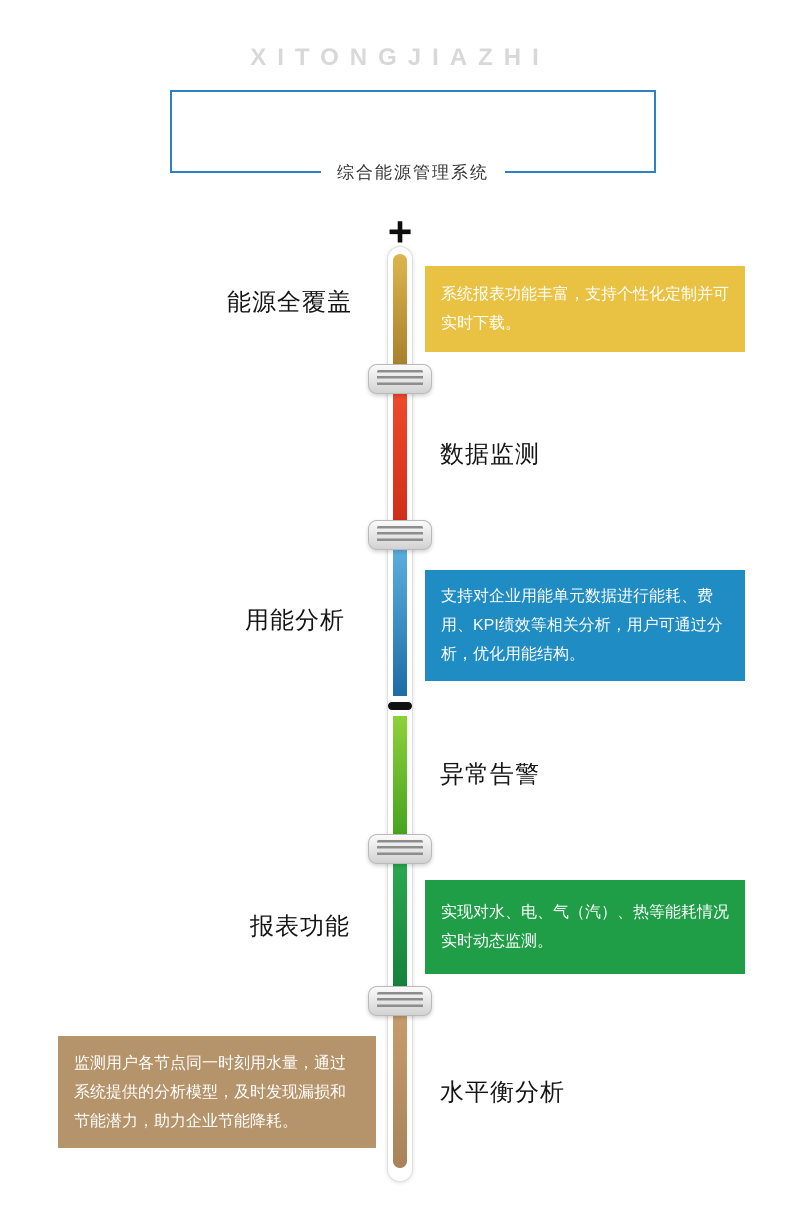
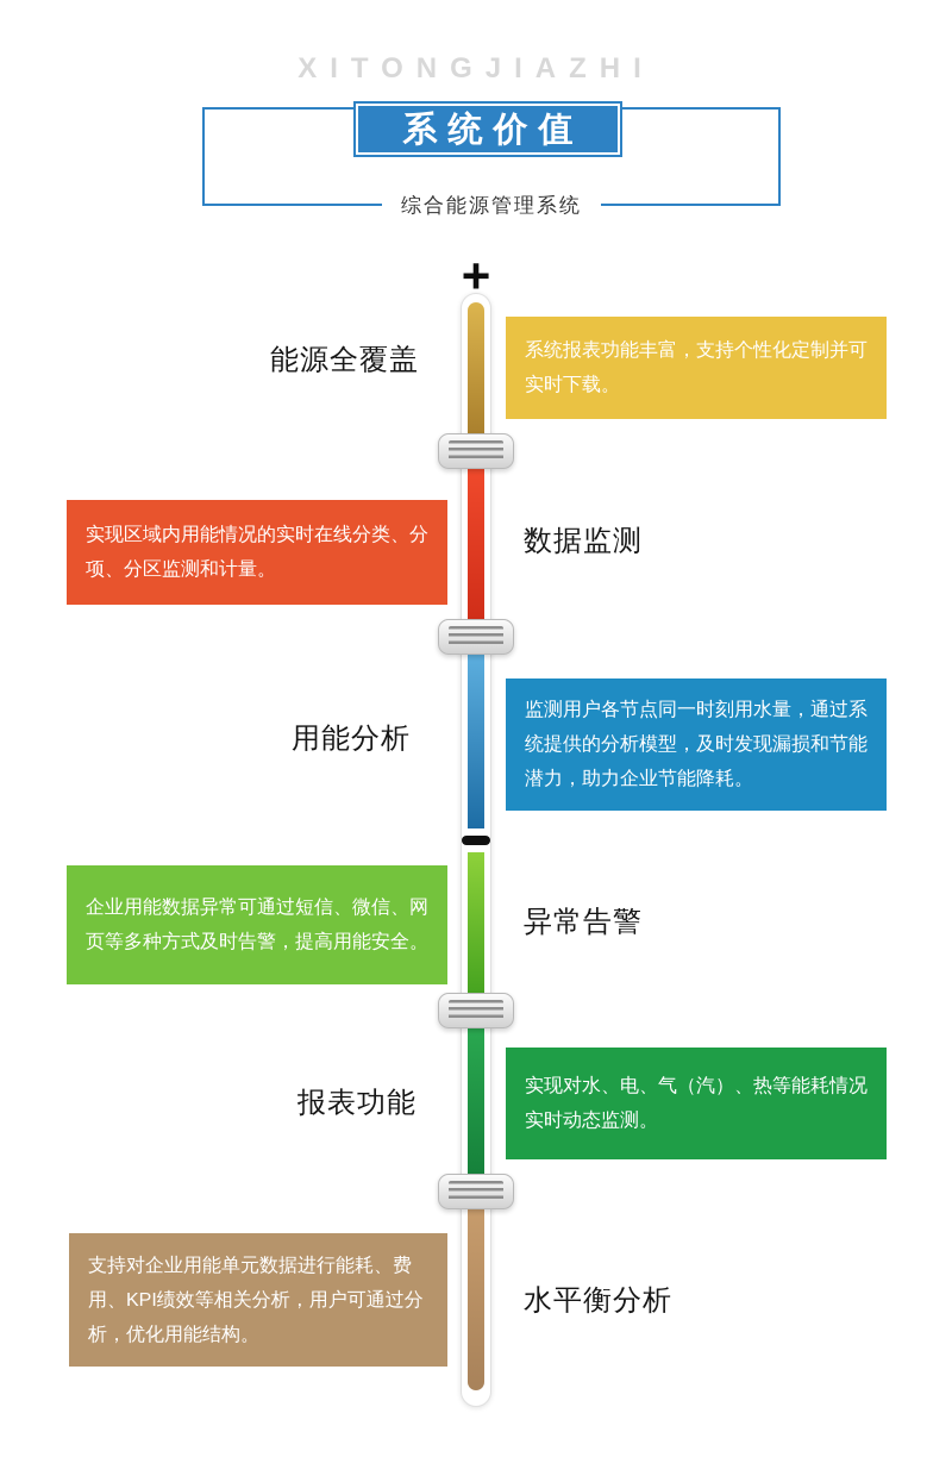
  XITONGJIAZHI
+ 系统价值
  综合能源管理系统
  +
  能源全覆盖
  系统报表功能丰富，支持个性化定制并可实时下载。
+ 实现区域内用能情况的实时在线分类、分项、分区监测和计量。
  数据监测
  用能分析
- 支持对企业用能单元数据进行能耗、费用、KPI绩效等相关分析，用户可通过分析，优化用能结构。
+ 监测用户各节点同一时刻用水量，通过系统提供的分析模型，及时发现漏损和节能潜力，助力企业节能降耗。
+ 企业用能数据异常可通过短信、微信、网页等多种方式及时告警，提高用能安全。
  异常告警
  报表功能
  实现对水、电、气（汽）、热等能耗情况实时动态监测。
- 监测用户各节点同一时刻用水量，通过系统提供的分析模型，及时发现漏损和节能潜力，助力企业节能降耗。
+ 支持对企业用能单元数据进行能耗、费用、KPI绩效等相关分析，用户可通过分析，优化用能结构。
  水平衡分析
